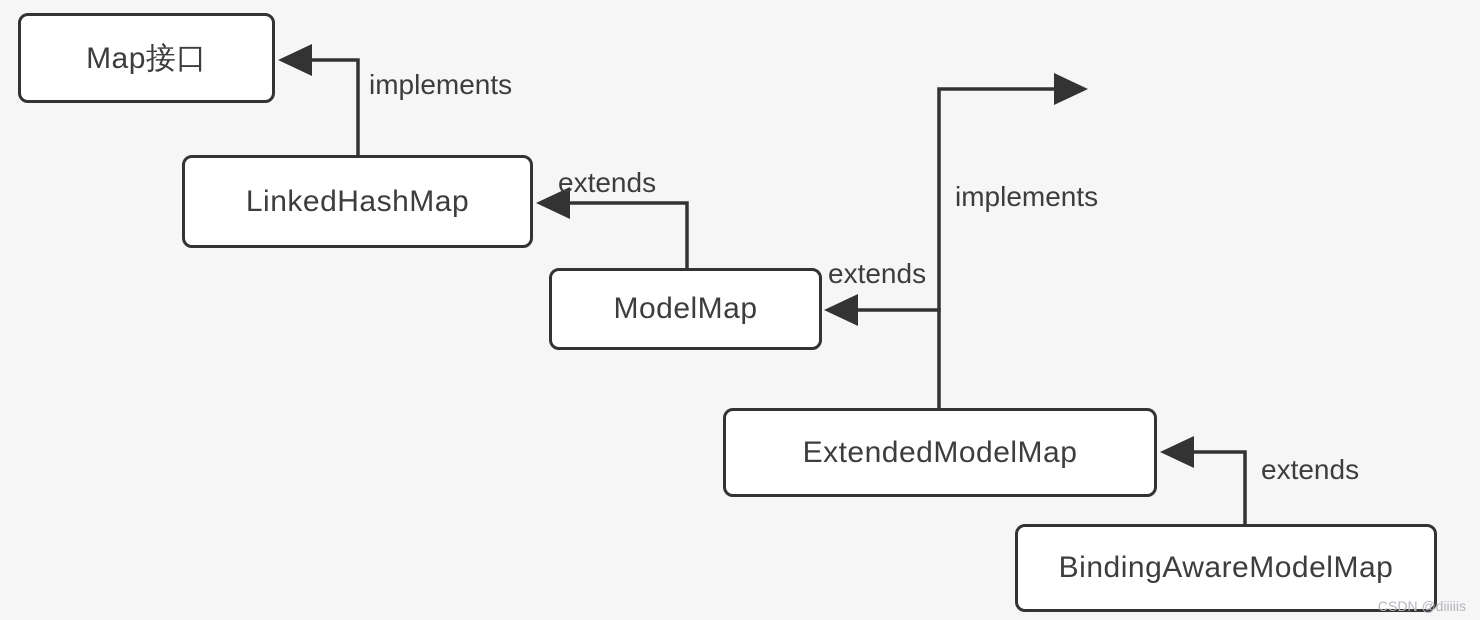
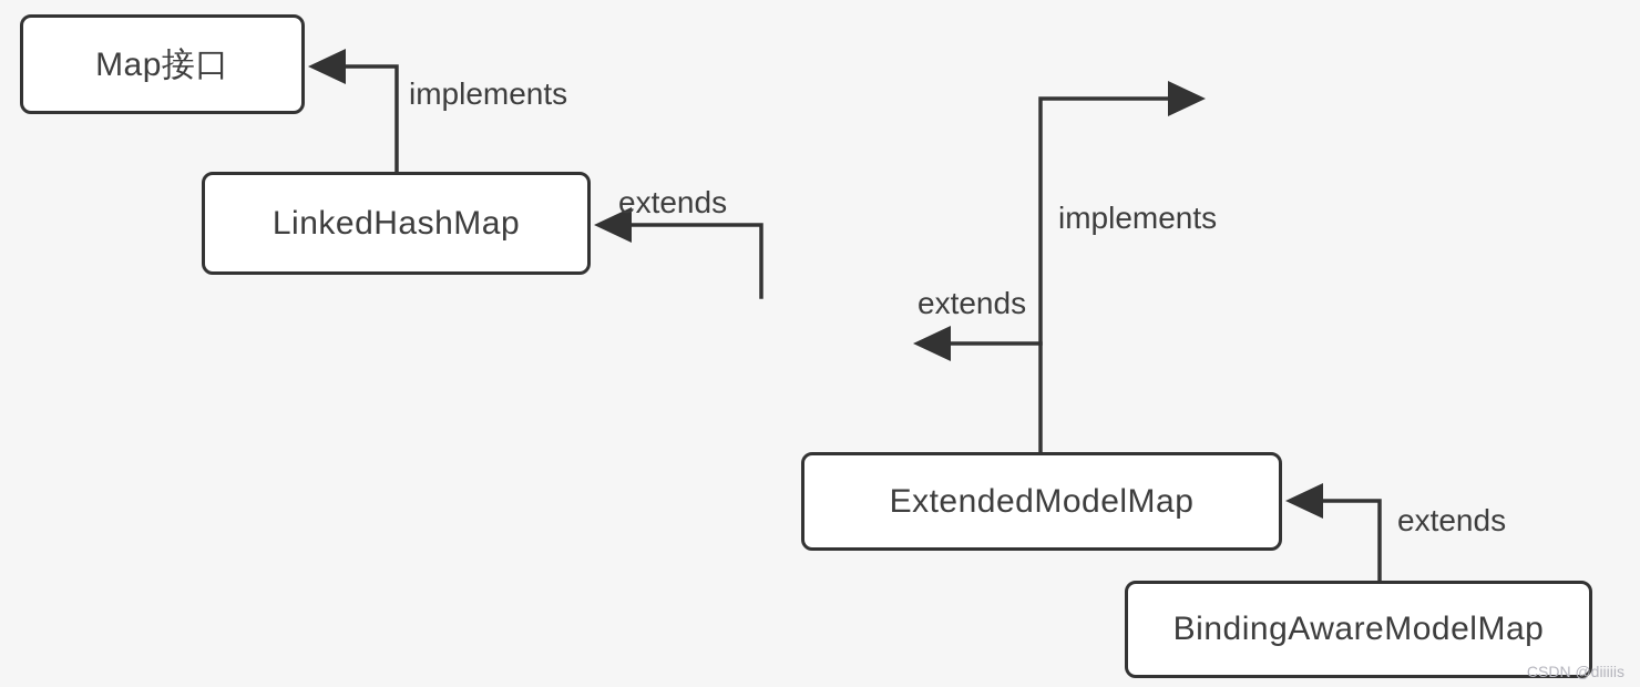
  Map接口
  LinkedHashMap
- ModelMap
  ExtendedModelMap
  BindingAwareModelMap
  implements
  extends
  implements
  extends
  extends
  CSDN @diiiiis
